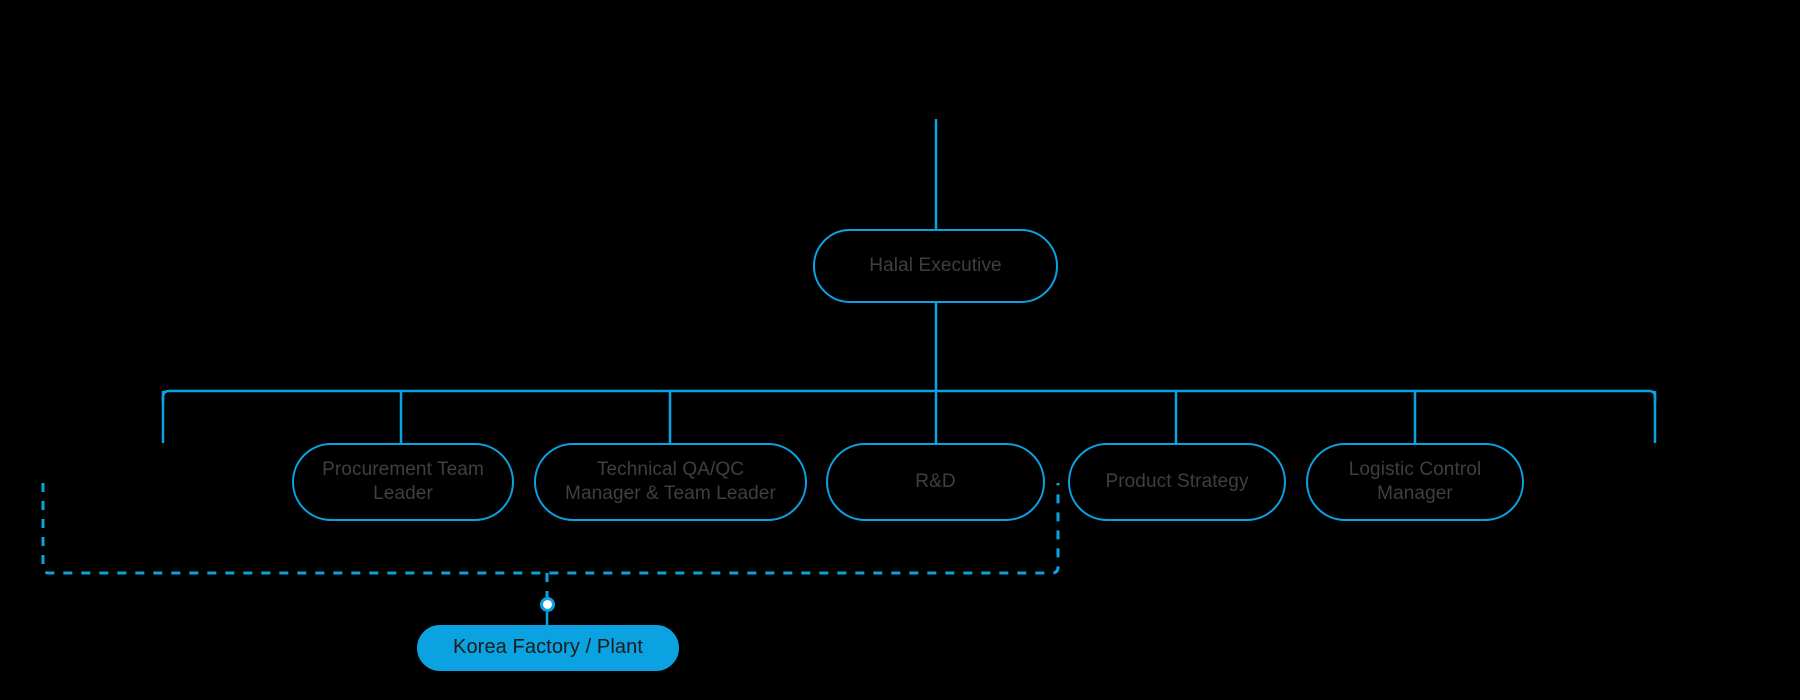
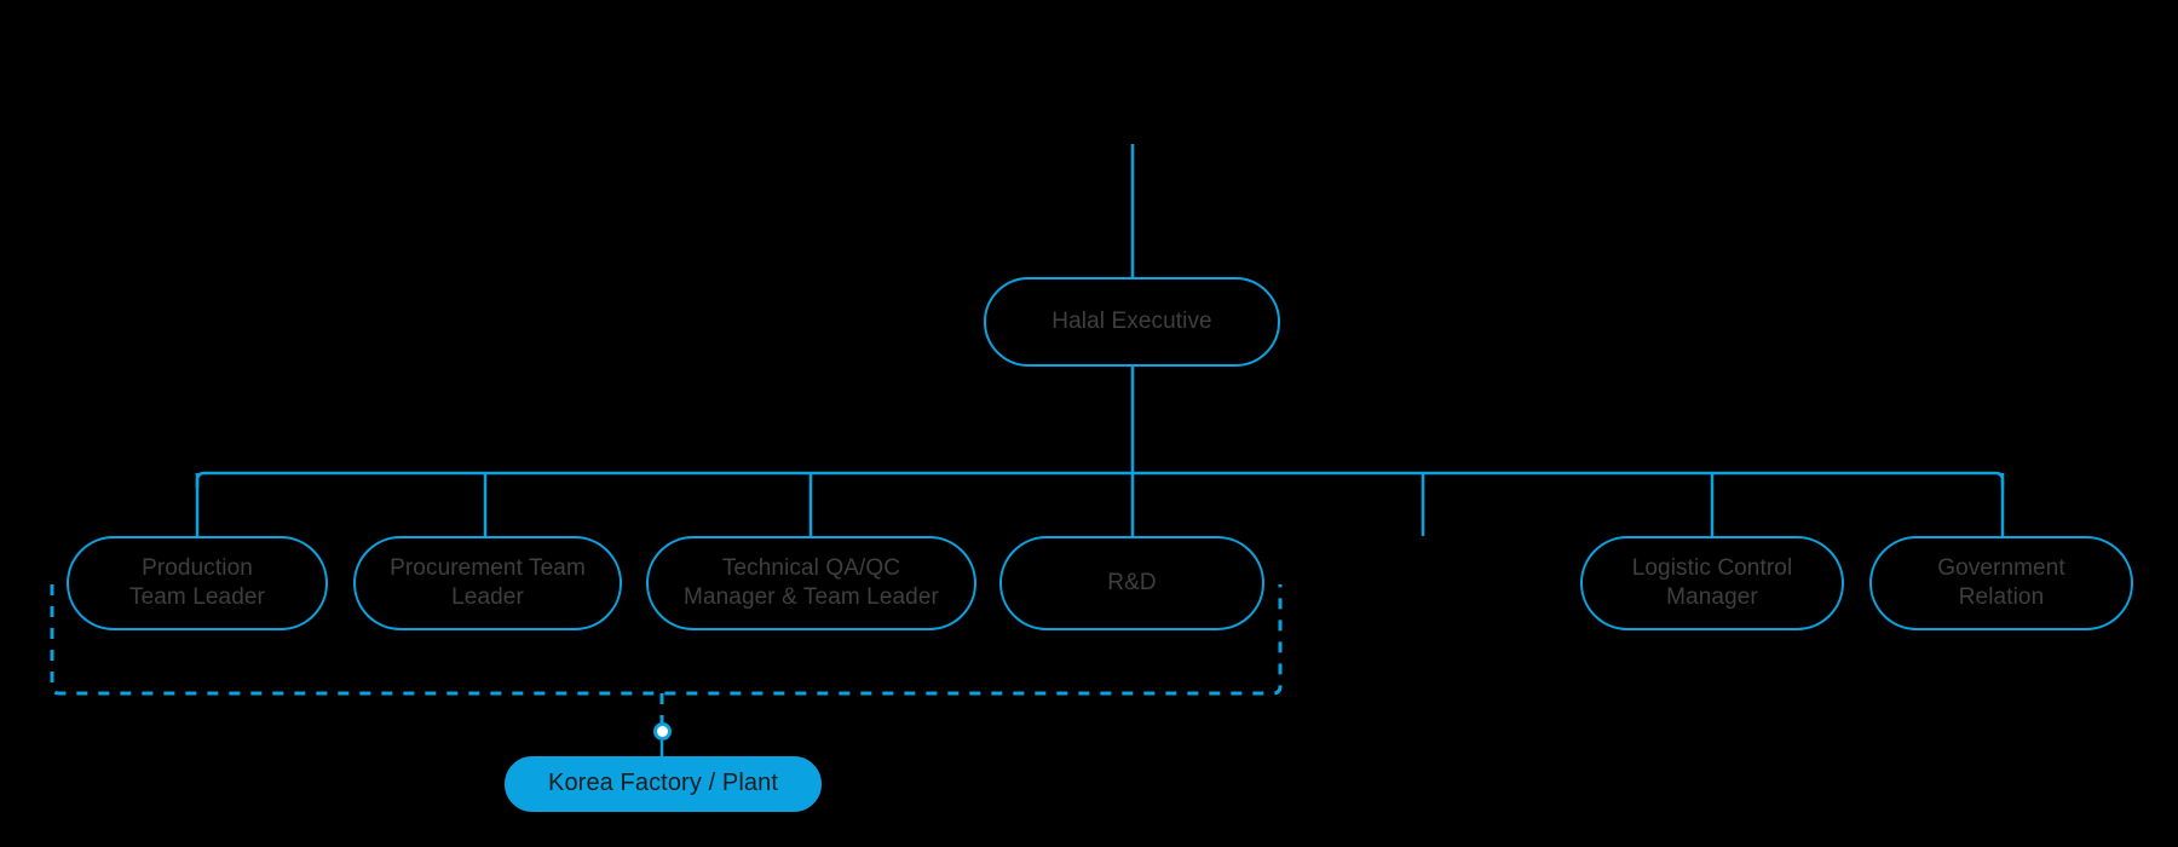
  Halal Executive
+ Production
+ Team Leader
  Procurement Team
  Leader
  Technical QA/QC
  Manager & Team Leader
  R&D
- Product Strategy
  Logistic Control
  Manager
+ Government
+ Relation
  Korea Factory / Plant
